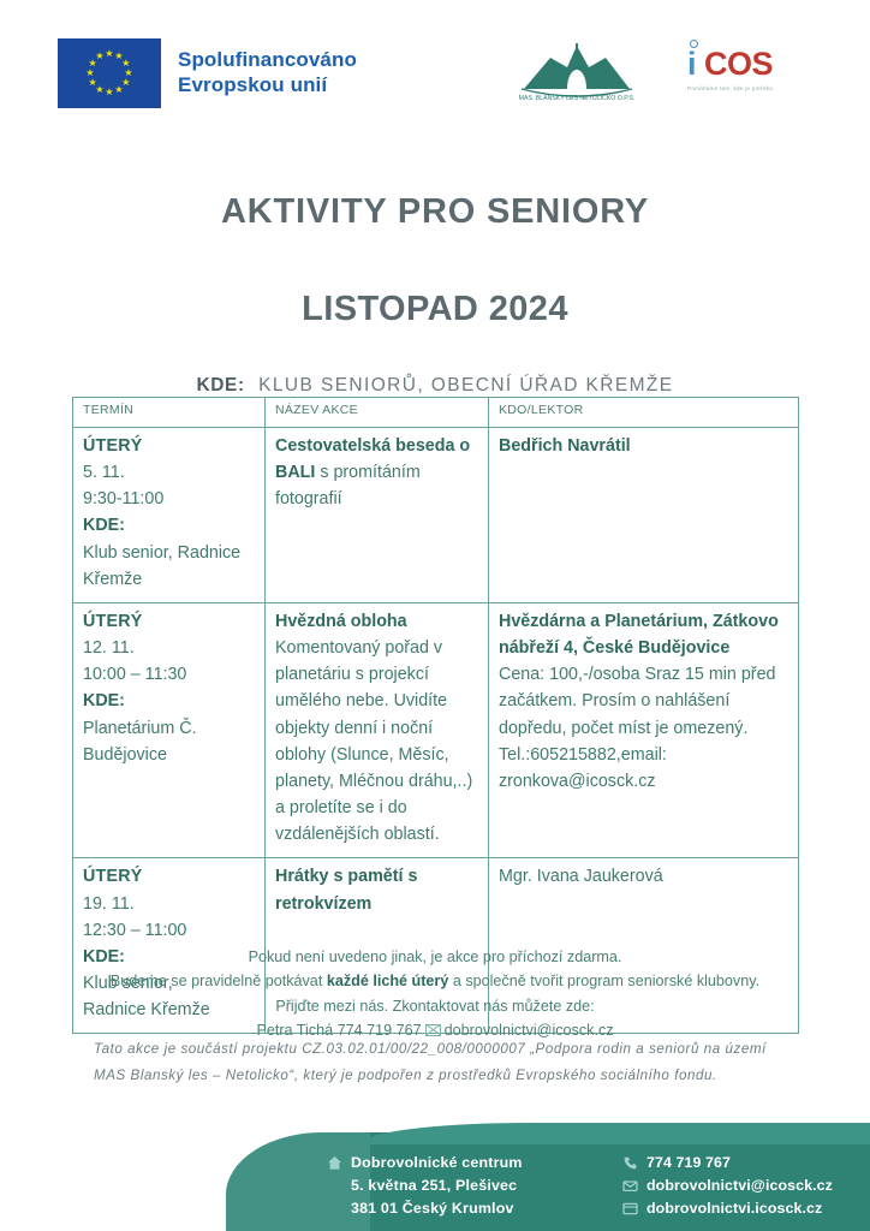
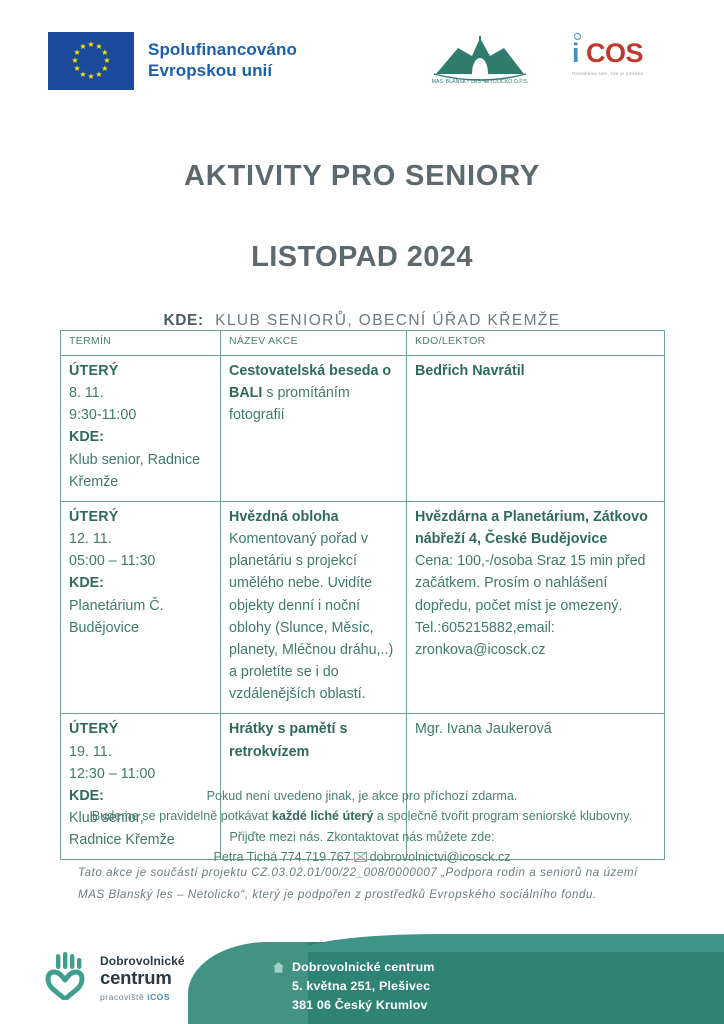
  ★
  ★
  ★
  ★
  ★
  ★
  ★
  ★
  ★
  ★
  ★
  ★
  Spolufinancováno
  Evropskou unií
  i COS
  AKTIVITY PRO SENIORY
  LISTOPAD 2024
  KDE: KLUB SENIORŮ, OBECNÍ ÚŘAD KŘEMŽE
  TERMÍN	NÁZEV AKCE	KDO/LEKTOR
- ÚTERÝ 5. 11. 9:30-11:00 KDE: Klub senior, Radnice Křemže	Cestovatelská beseda o BALI s promítáním fotografií	Bedřich Navrátil
+ ÚTERÝ 8. 11. 9:30-11:00 KDE: Klub senior, Radnice Křemže	Cestovatelská beseda o BALI s promítáním fotografií	Bedřich Navrátil
- ÚTERÝ 12. 11. 10:00 – 11:30 KDE: Planetárium Č. Budějovice	Hvězdná obloha Komentovaný pořad v planetáriu s projekcí umělého nebe. Uvidíte objekty denní i noční oblohy (Slunce, Měsíc, planety, Mléčnou dráhu,..) a proletíte se i do vzdálenějších oblastí.	Hvězdárna a Planetárium, Zátkovo nábřeží 4, České Budějovice Cena: 100,-/osoba Sraz 15 min před začátkem. Prosím o nahlášení dopředu, počet míst je omezený. Tel.:605215882,email: zronkova@icosck.cz
+ ÚTERÝ 12. 11. 05:00 – 11:30 KDE: Planetárium Č. Budějovice	Hvězdná obloha Komentovaný pořad v planetáriu s projekcí umělého nebe. Uvidíte objekty denní i noční oblohy (Slunce, Měsíc, planety, Mléčnou dráhu,..) a proletíte se i do vzdálenějších oblastí.	Hvězdárna a Planetárium, Zátkovo nábřeží 4, České Budějovice Cena: 100,-/osoba Sraz 15 min před začátkem. Prosím o nahlášení dopředu, počet míst je omezený. Tel.:605215882,email: zronkova@icosck.cz
  ÚTERÝ 19. 11. 12:30 – 11:00 KDE: Klub senior, Radnice Křemže	Hrátky s pamětí s retrokvízem	Mgr. Ivana Jaukerová
  Pokud není uvedeno jinak, je akce pro příchozí zdarma.
  Budeme se pravidelně potkávat každé liché úterý a společně tvořit program seniorské klubovny.
  Přijďte mezi nás. Zkontaktovat nás můžete zde:
  Petra Tichá 774 719 767 dobrovolnictvi@icosck.cz
  Tato akce je součástí projektu CZ.03.02.01/00/22_008/0000007 „Podpora rodin a seniorů na území MAS Blanský les – Netolicko“, který je podpořen z prostředků Evropského sociálního fondu.
+ Dobrovolnické
+ centrum
+ pracoviště iCOS
  Dobrovolnické centrum
  5. května 251, Plešivec
- 381 01 Český Krumlov
+ 381 06 Český Krumlov
- 774 719 767
- dobrovolnictvi@icosck.cz
- dobrovolnictvi.icosck.cz
